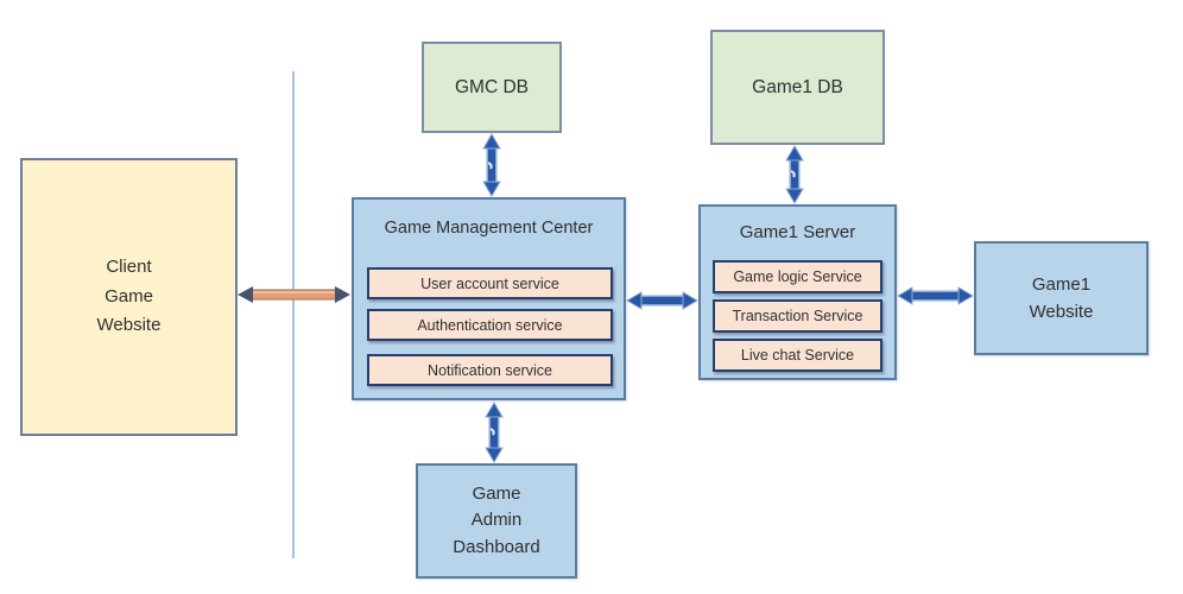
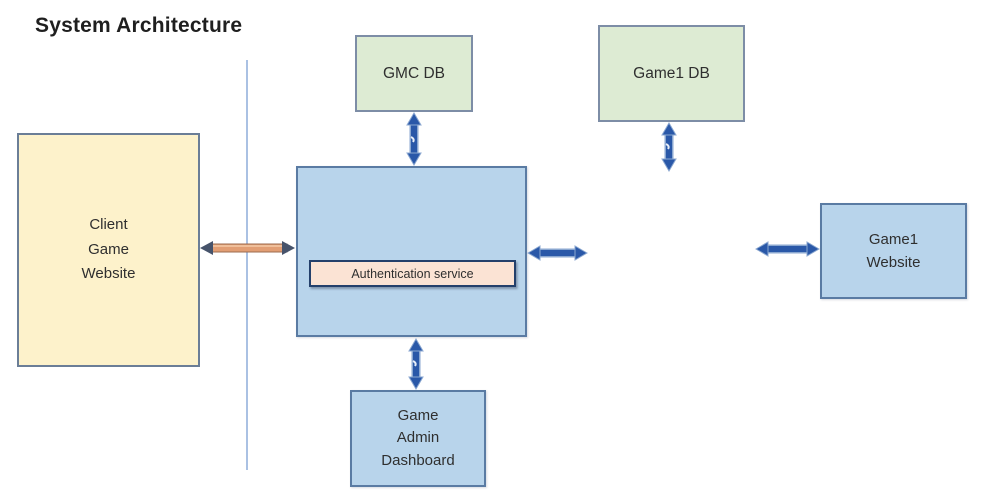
+ System Architecture
  Client
  Game
  Website
  GMC DB
  Game1 DB
- Game Management Center
- User account service
  Authentication service
- Notification service
- Game1 Server
- Game logic Service
- Transaction Service
- Live chat Service
  Game1
  Website
  Game
  Admin
  Dashboard
